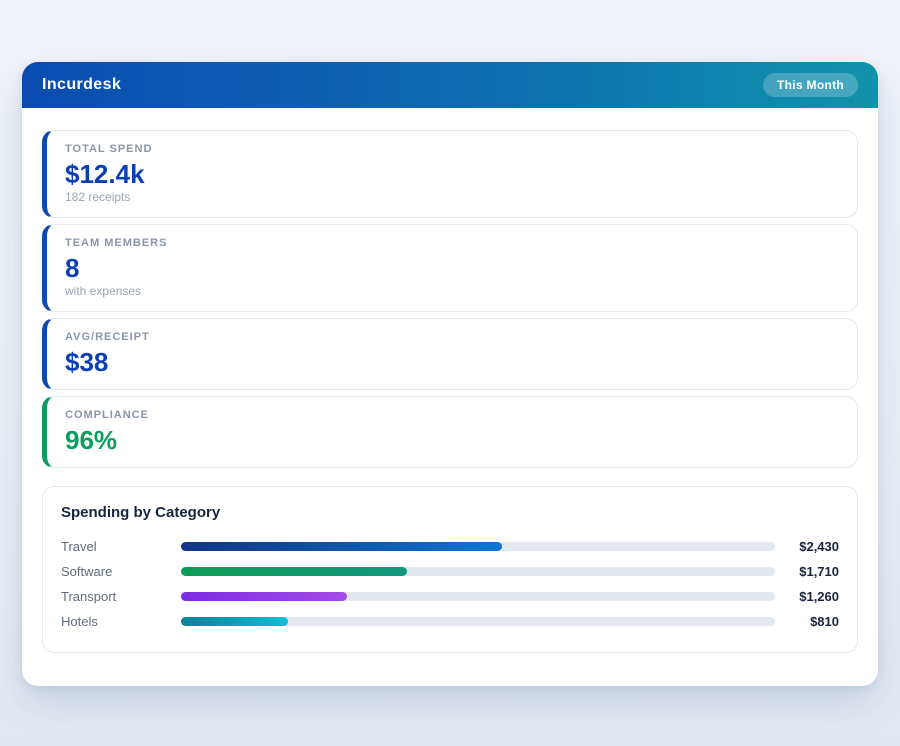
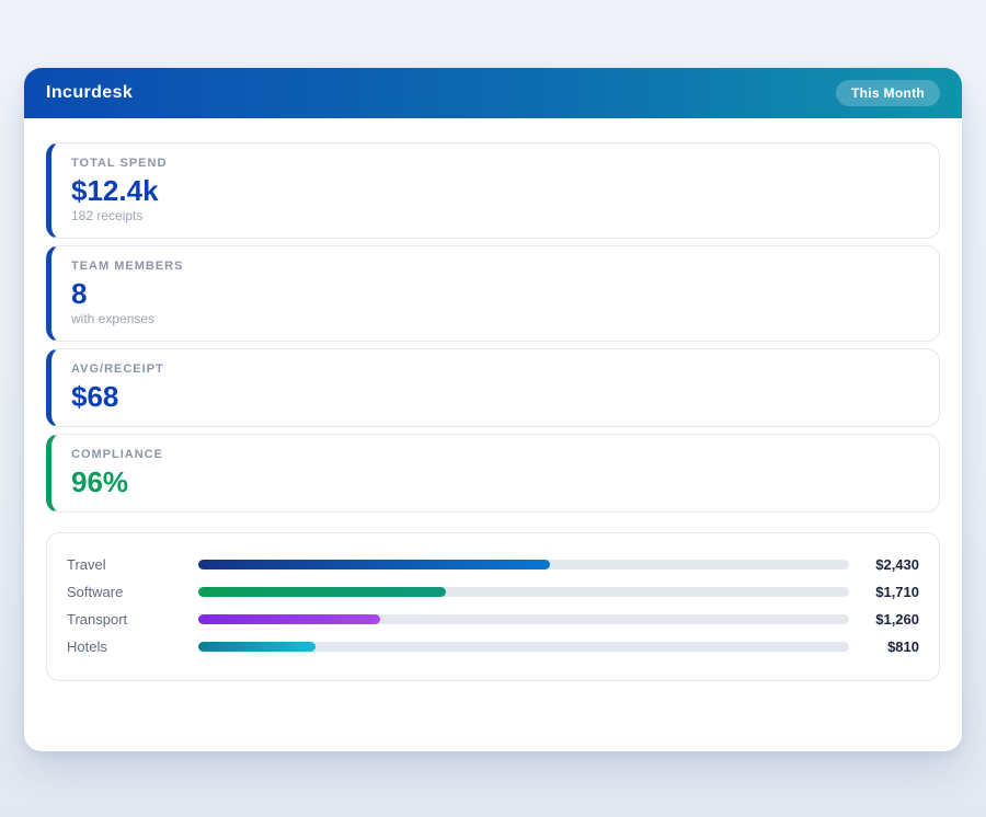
  Incurdesk
  This Month
  TOTAL SPEND
  $12.4k
  182 receipts
  TEAM MEMBERS
  8
  with expenses
  AVG/RECEIPT
- $38
+ $68
  COMPLIANCE
  96%
- Spending by Category
  Travel
  $2,430
  Software
  $1,710
  Transport
  $1,260
  Hotels
  $810
